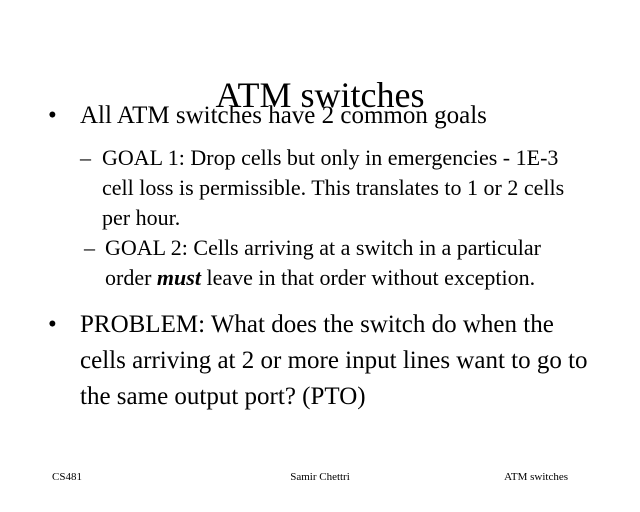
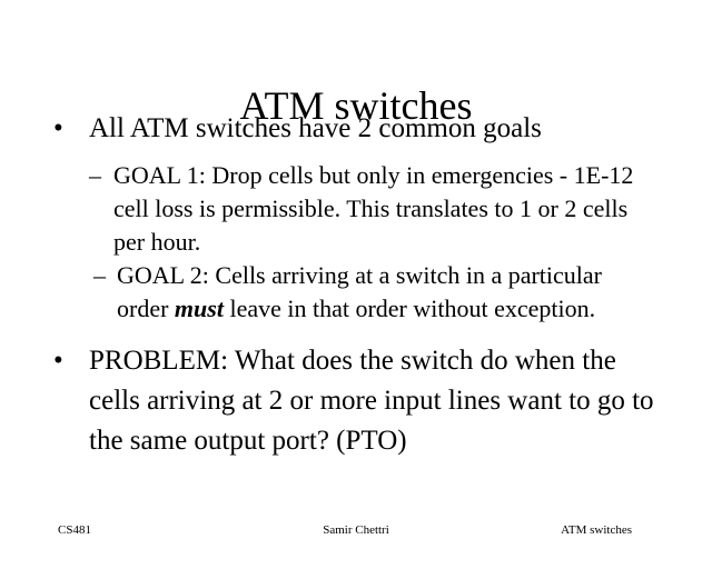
  ATM switches
  •
  All ATM switches have 2 common goals
  –
- GOAL 1: Drop cells but only in emergencies - 1E-3 cell loss is permissible. This translates to 1 or 2 cells per hour.
+ GOAL 1: Drop cells but only in emergencies - 1E-12 cell loss is permissible. This translates to 1 or 2 cells per hour.
  –
  GOAL 2: Cells arriving at a switch in a particular order must leave in that order without exception.
  •
  PROBLEM: What does the switch do when the cells arriving at 2 or more input lines want to go to the same output port? (PTO)
  CS481
  Samir Chettri
  ATM switches
